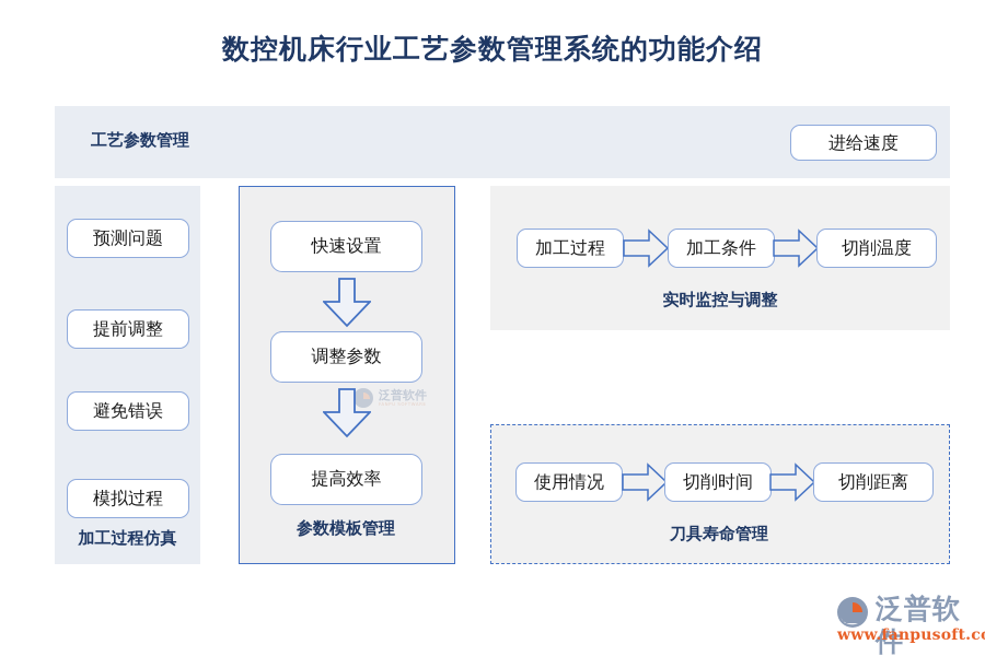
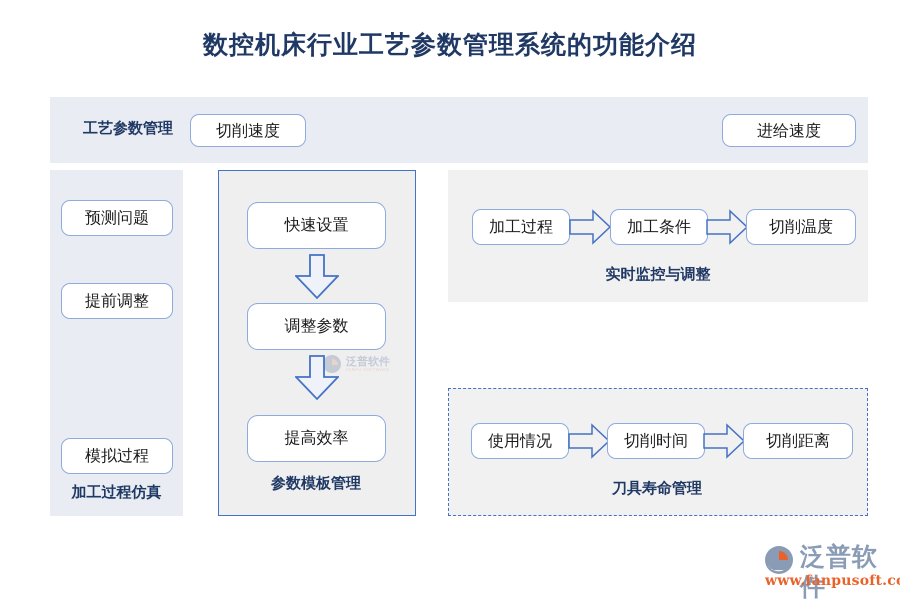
  数控机床行业工艺参数管理系统的功能介绍
  工艺参数管理
+ 切削速度
  进给速度
  预测问题
  提前调整
- 避免错误
  模拟过程
  加工过程仿真
  快速设置
  调整参数
  泛普软件
  提高效率
  参数模板管理
  加工过程
  加工条件
  切削温度
  实时监控与调整
  使用情况
  切削时间
  切削距离
  刀具寿命管理
  泛普软件
  www.fanpusoft.c
